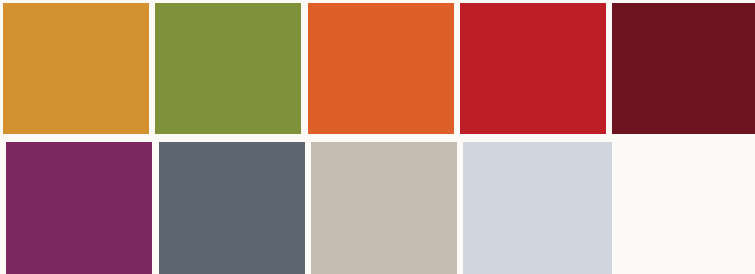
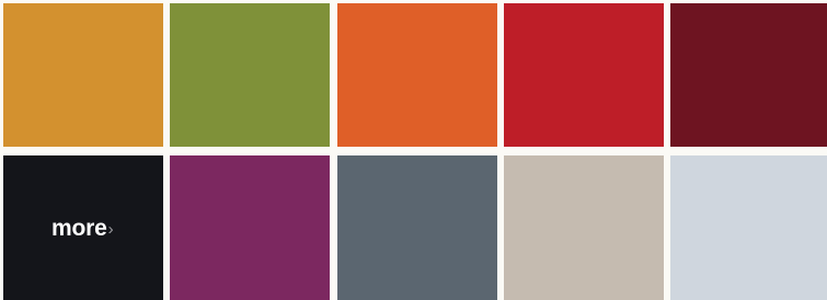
+ more
+ ›
